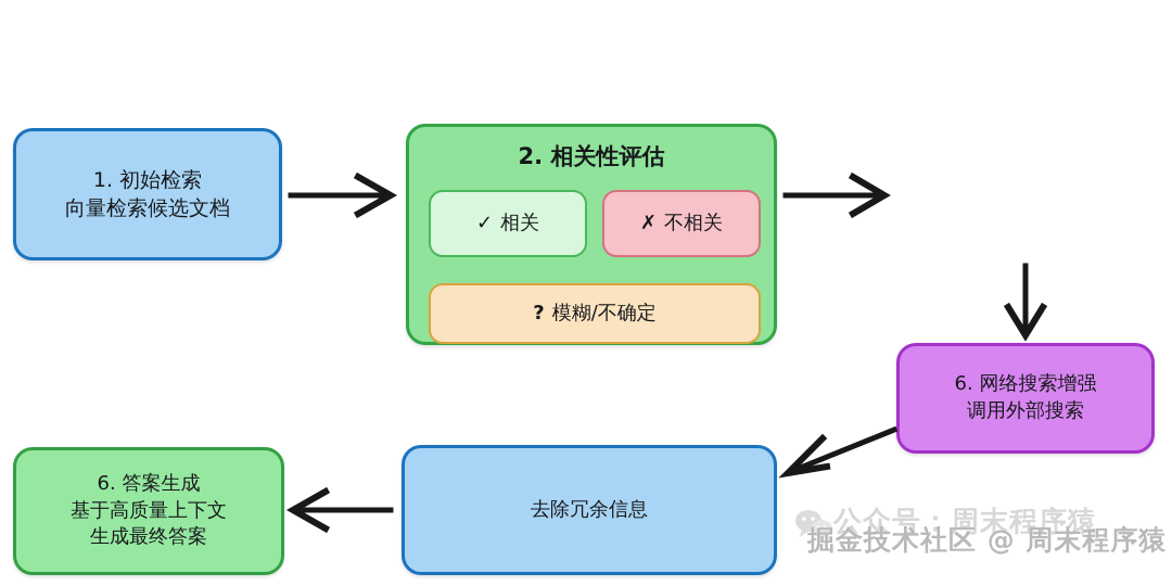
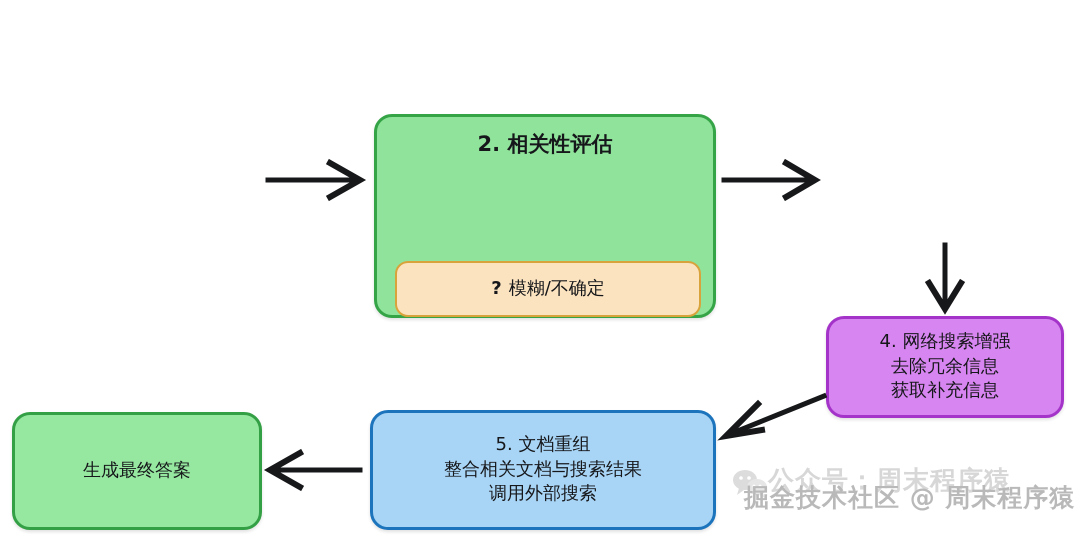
- 1. 初始检索
- 向量检索候选文档
  2. 相关性评估
- ✓
- 相关
- ✗
- 不相关
  ?
  模糊/不确定
- 6. 网络搜索增强
+ 4. 网络搜索增强
- 调用外部搜索
+ 去除冗余信息
+ 获取补充信息
+ 5. 文档重组
+ 整合相关文档与搜索结果
- 去除冗余信息
+ 调用外部搜索
- 6. 答案生成
- 基于高质量上下文
  生成最终答案
  公众号：周末程序猿
  掘金技术社区 @ 周末程序猿
